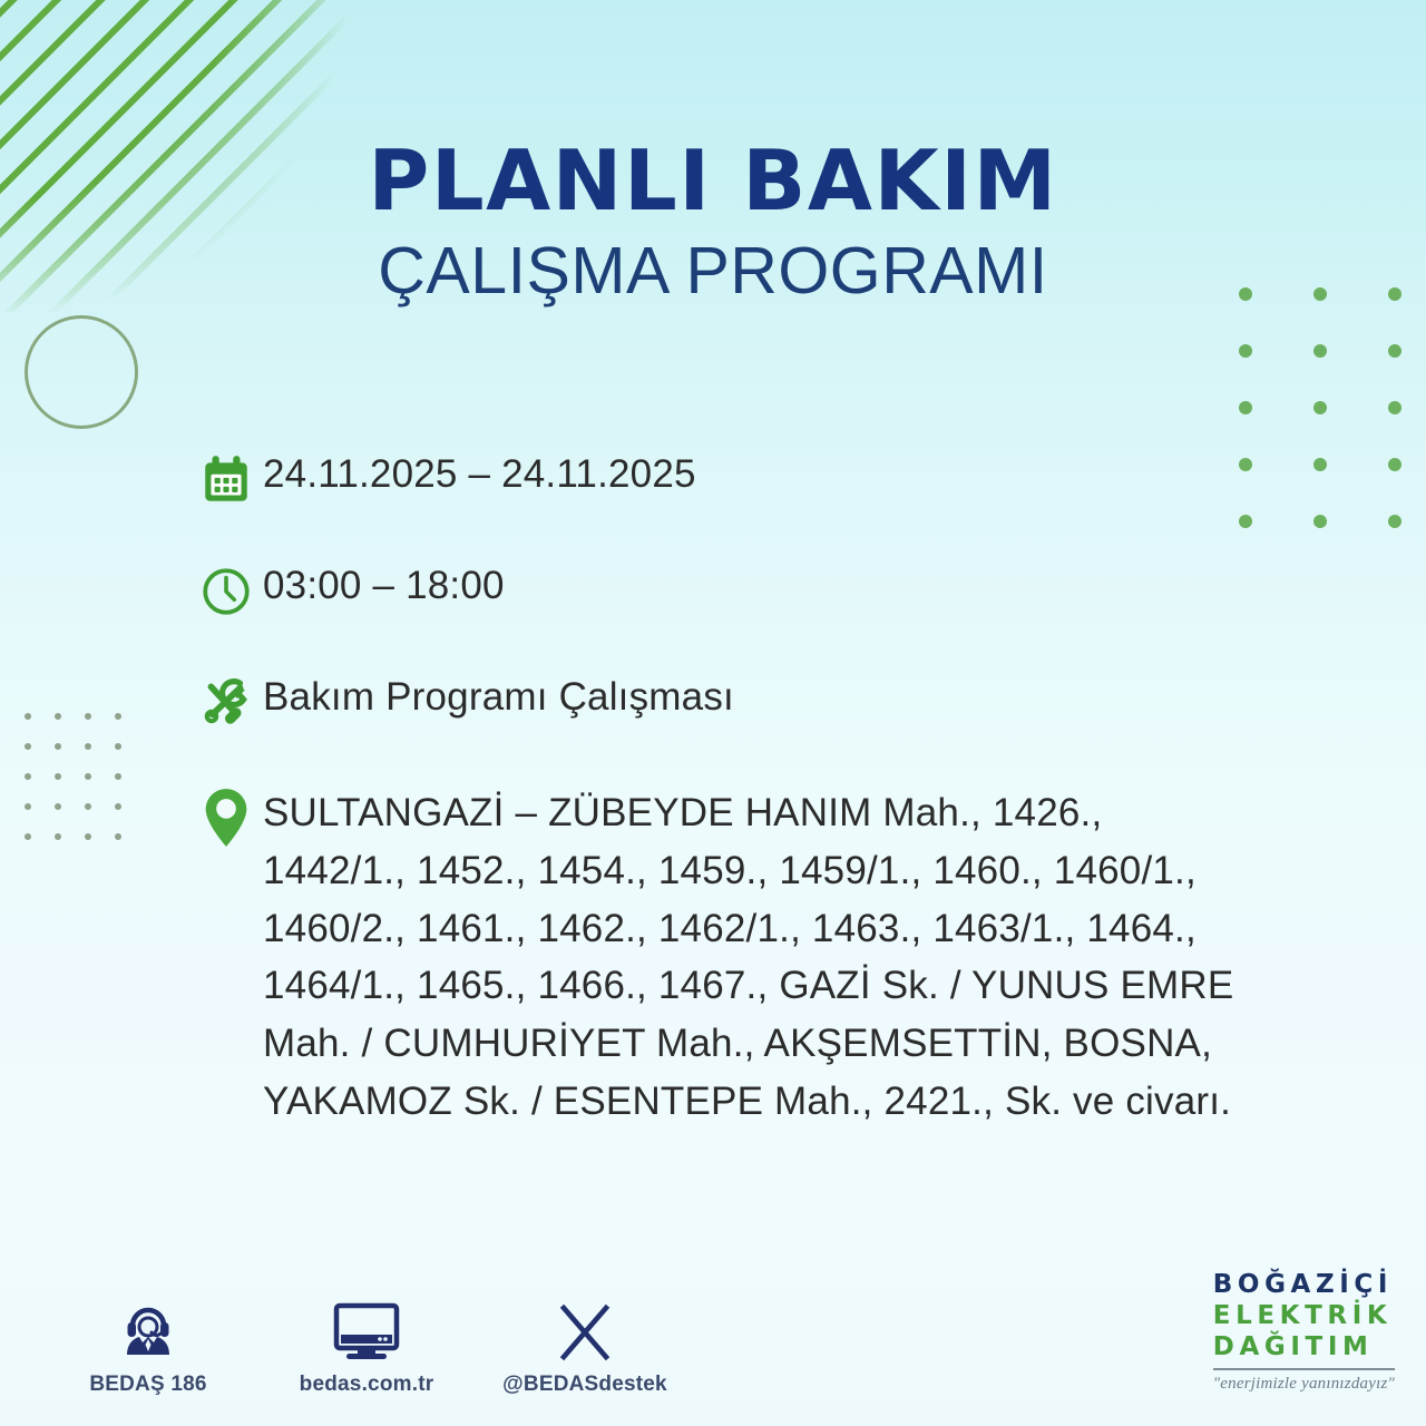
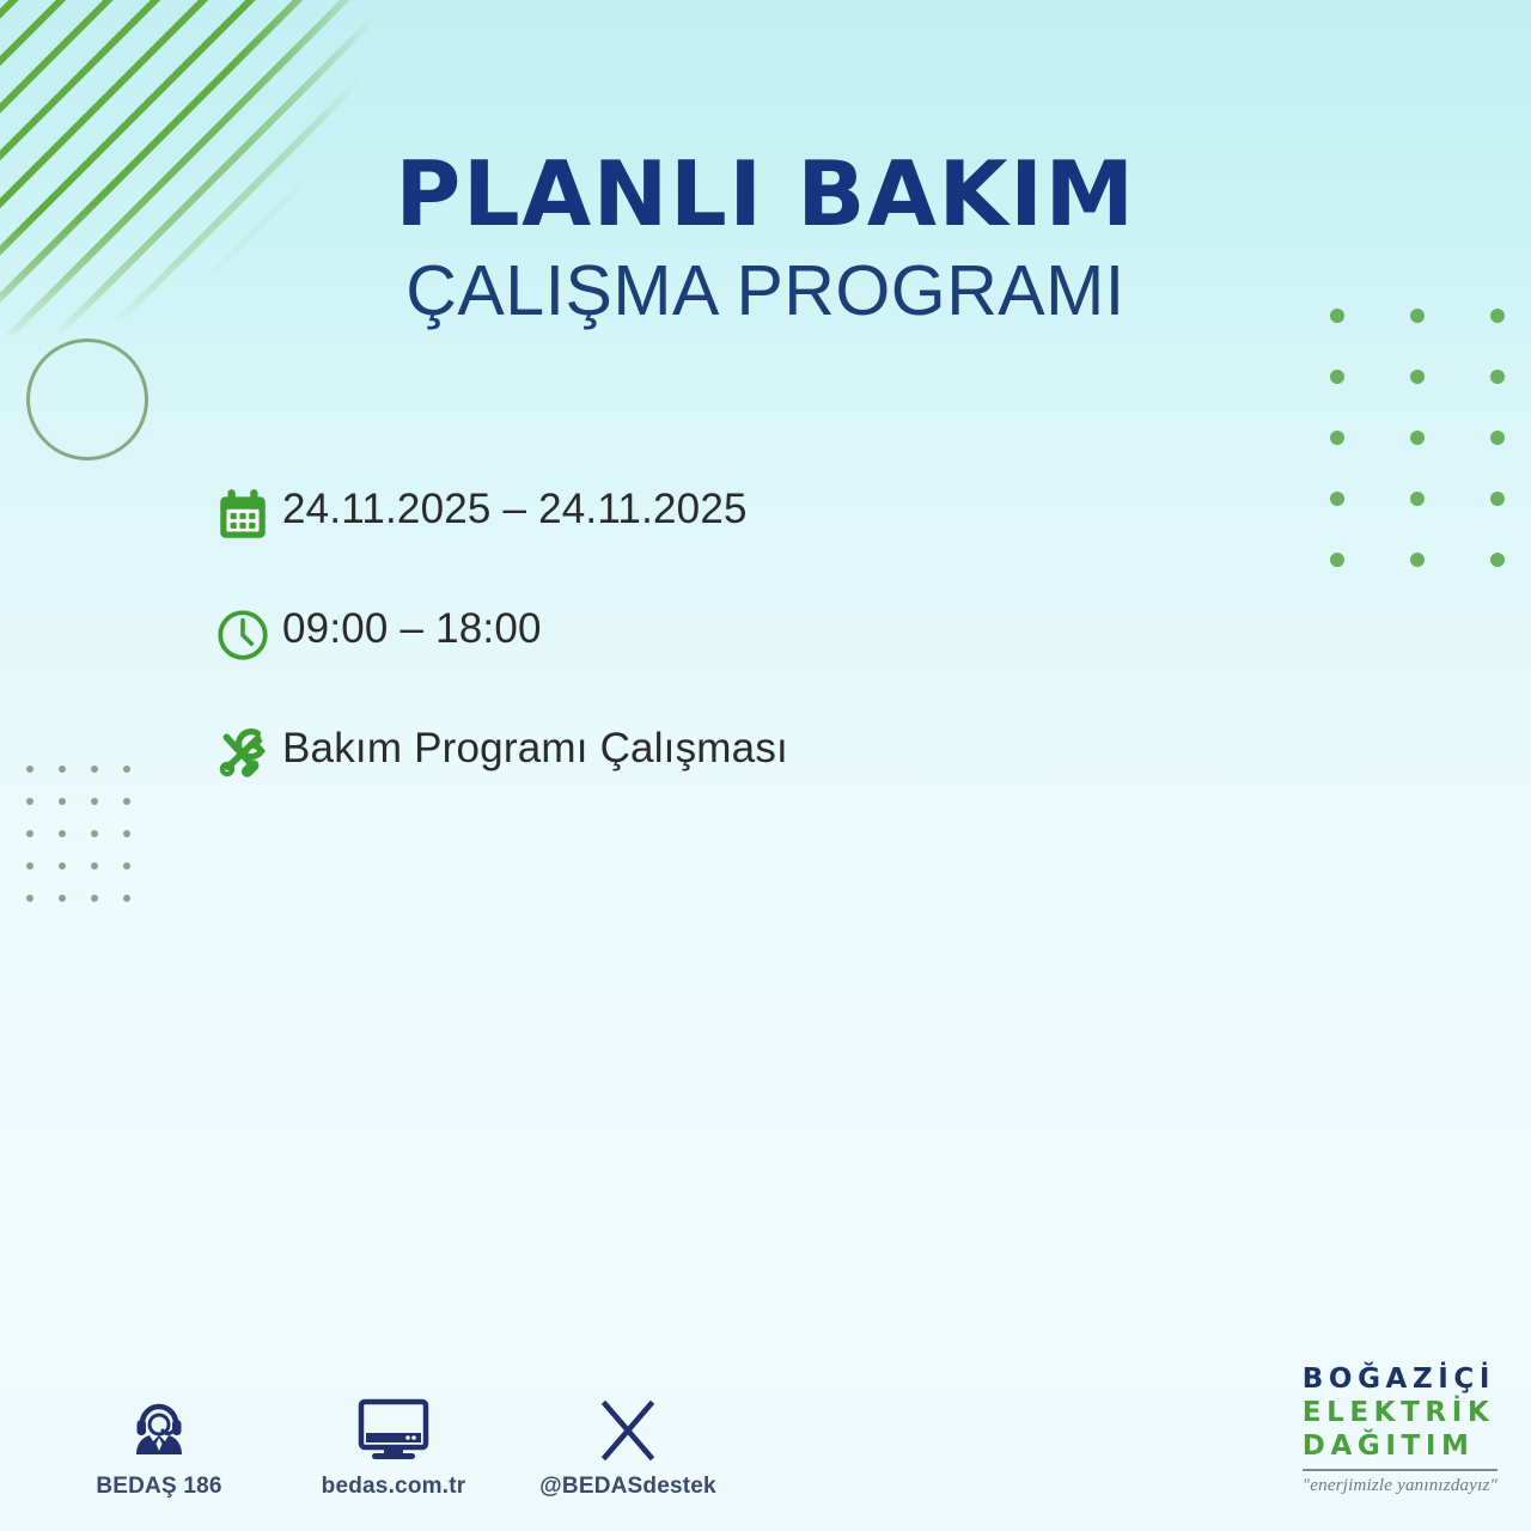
  PLANLI BAKIM
  ÇALIŞMA PROGRAMI
  24.11.2025 – 24.11.2025
- 03:00 – 18:00
+ 09:00 – 18:00
  Bakım Programı Çalışması
- SULTANGAZİ – ZÜBEYDE HANIM Mah., 1426.,
- 1442/1., 1452., 1454., 1459., 1459/1., 1460., 1460/1.,
- 1460/2., 1461., 1462., 1462/1., 1463., 1463/1., 1464.,
- 1464/1., 1465., 1466., 1467., GAZİ Sk. / YUNUS EMRE
- Mah. / CUMHURİYET Mah., AKŞEMSETTİN, BOSNA,
- YAKAMOZ Sk. / ESENTEPE Mah., 2421., Sk. ve civarı.
  BEDAŞ 186
  bedas.com.tr
  @BEDASdestek
  BOĞAZİÇİ
  ELEKTRİK
  DAĞITIM
  "enerjimizle yanınızdayız"
